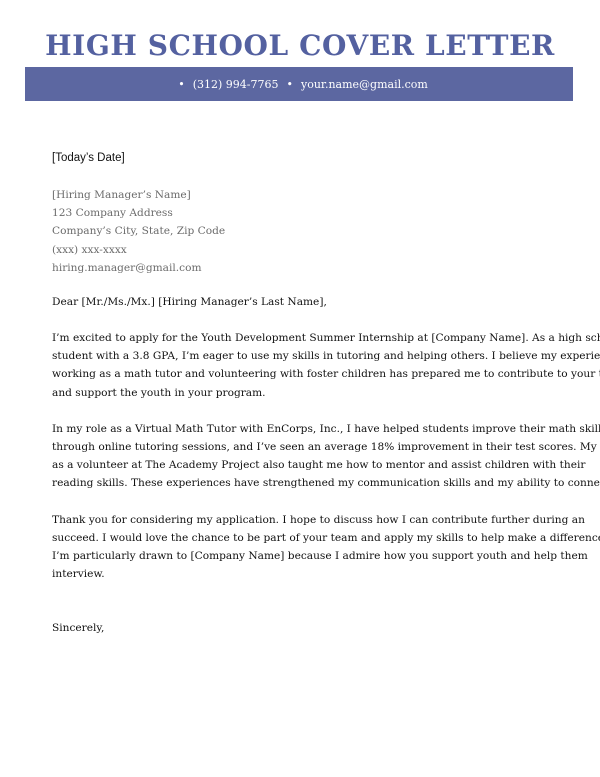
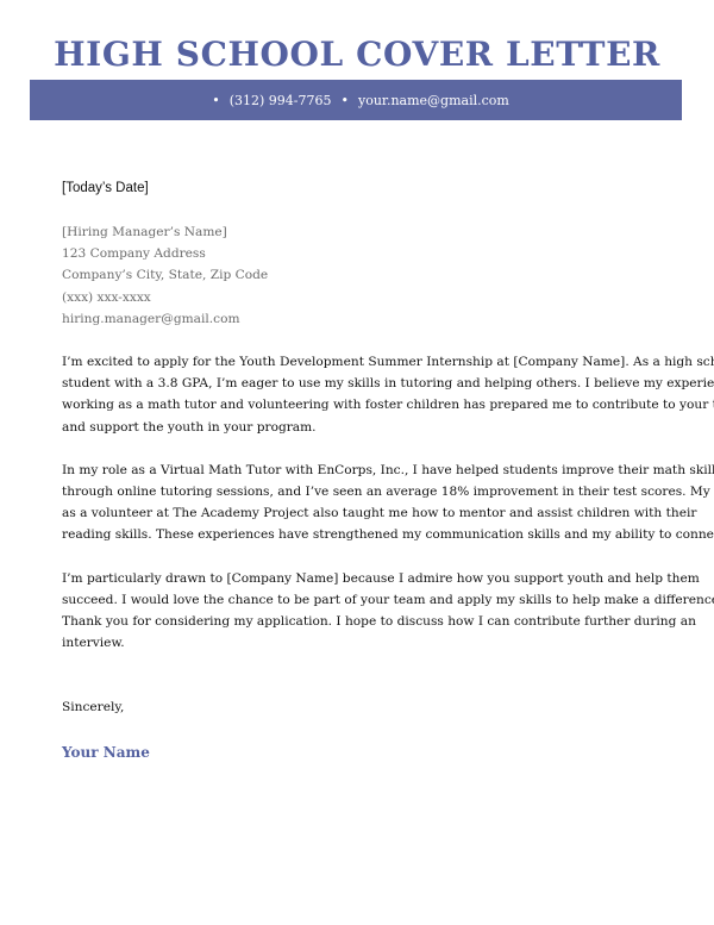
  HIGH SCHOOL COVER LETTER
  •
  (312) 994-7765
  •
  your.name@gmail.com
  [Today’s Date]
  [Hiring Manager’s Name]
  123 Company Address
  Company’s City, State, Zip Code
  (xxx) xxx-xxxx
  hiring.manager@gmail.com
- Dear [Mr./Ms./Mx.] [Hiring Manager’s Last Name],
  I’m excited to apply for the Youth Development Summer Internship at [Company Name]. As a high sc
  student with a 3.8 GPA, I’m eager to use my skills in tutoring and helping others. I believe my experie
  working as a math tutor and volunteering with foster children has prepared me to contribute to your
  and support the youth in your program.
  In my role as a Virtual Math Tutor with EnCorps, Inc., I have helped students improve their math skil
  through online tutoring sessions, and I’ve seen an average 18% improvement in their test scores. My
  as a volunteer at The Academy Project also taught me how to mentor and assist children with their
  reading skills. These experiences have strengthened my communication skills and my ability to conne
- Thank you for considering my application. I hope to discuss how I can contribute further during an
+ I’m particularly drawn to [Company Name] because I admire how you support youth and help them
  succeed. I would love the chance to be part of your team and apply my skills to help make a differenc
- I’m particularly drawn to [Company Name] because I admire how you support youth and help them
+ Thank you for considering my application. I hope to discuss how I can contribute further during an
  interview.
  Sincerely,
+ Your Name
